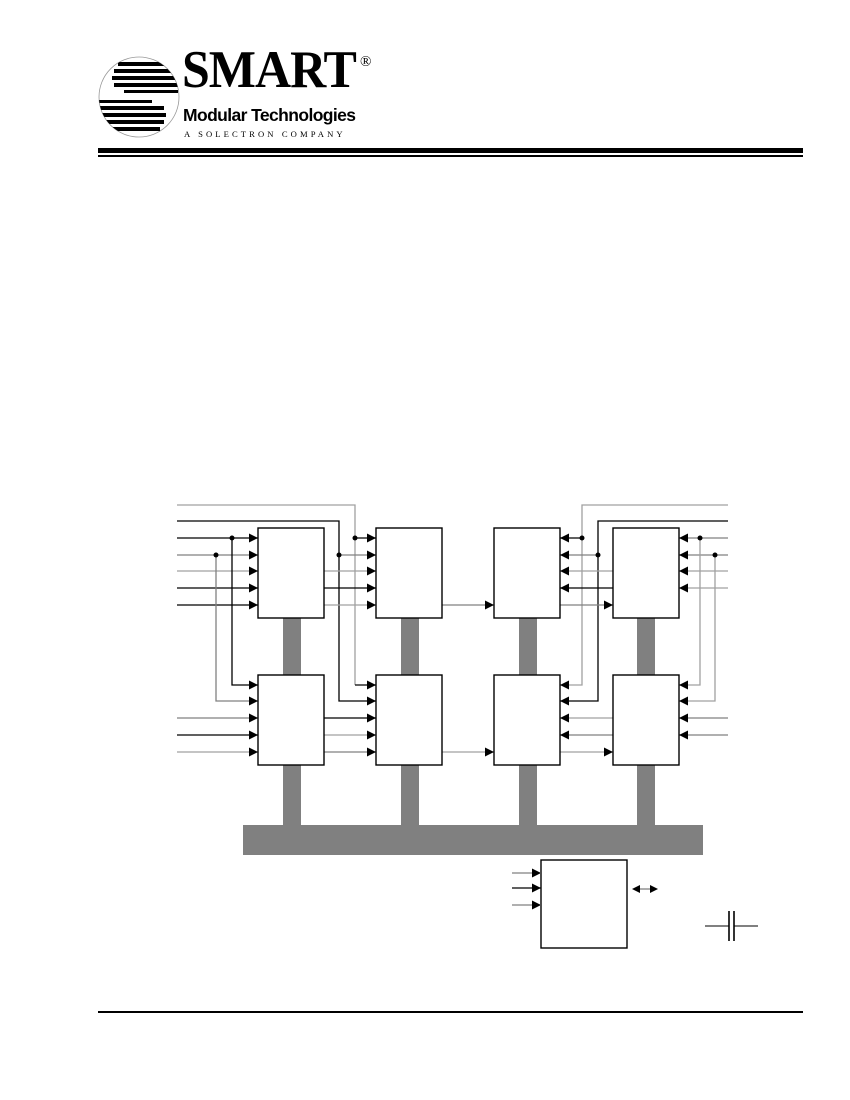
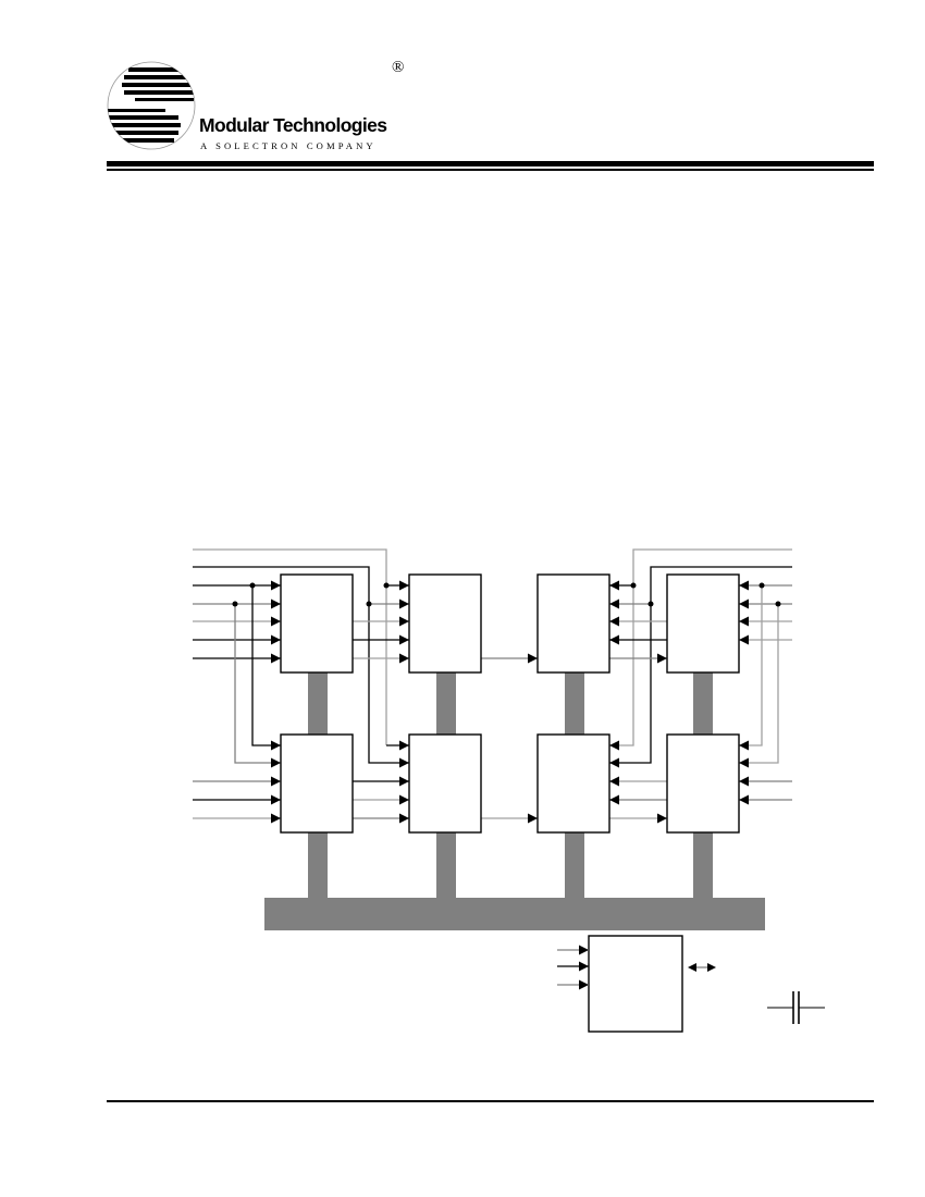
- SMART
  ®
  Modular Technologies
  A SOLECTRON COMPANY
